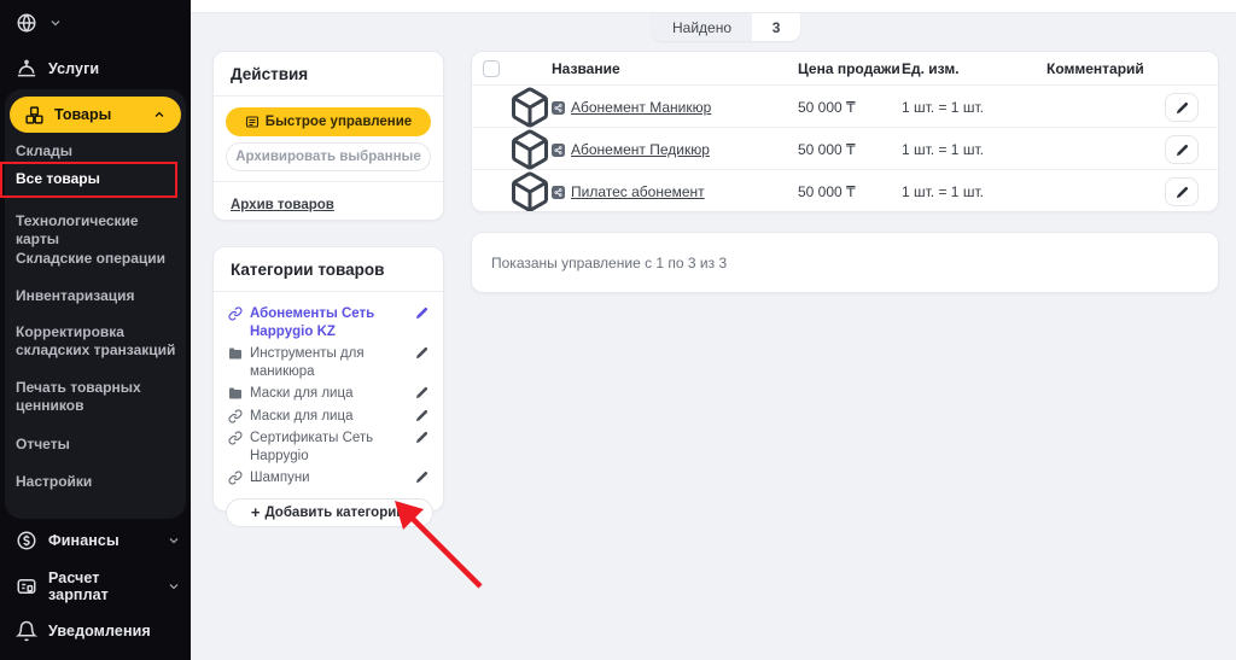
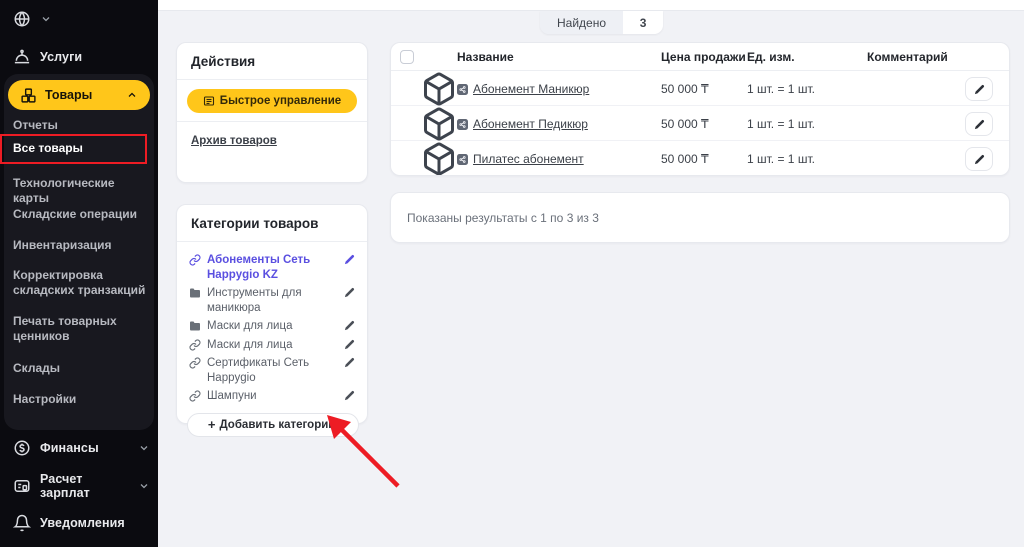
  Услуги
  Товары
- Склады
+ Отчеты
  Все товары
  Технологические карты
  Складские операции
  Инвентаризация
  Корректировка складских транзакций
  Печать товарных ценников
- Отчеты
+ Склады
  Настройки
  Финансы
  Расчет зарплат
  Уведомления
  Найдено
  3
  Действия
  Быстрое управление
- Архивировать выбранные
  Архив товаров
  Категории товаров
  Абонементы Сеть Happygio KZ
  Инструменты для маникюра
  Маски для лица
  Маски для лица
  Сертификаты Сеть Happygio
  Шампуни
  +
  Добавить категори
  Название
  Цена продажи
  Ед. изм.
  Комментарий
  Абонемент Маникюр
  50 000 ₸
  1 шт. = 1 шт.
  Абонемент Педикюр
  50 000 ₸
  1 шт. = 1 шт.
  Пилатес абонемент
  50 000 ₸
  1 шт. = 1 шт.
- Показаны управление с 1 по 3 из 3
+ Показаны результаты с 1 по 3 из 3
